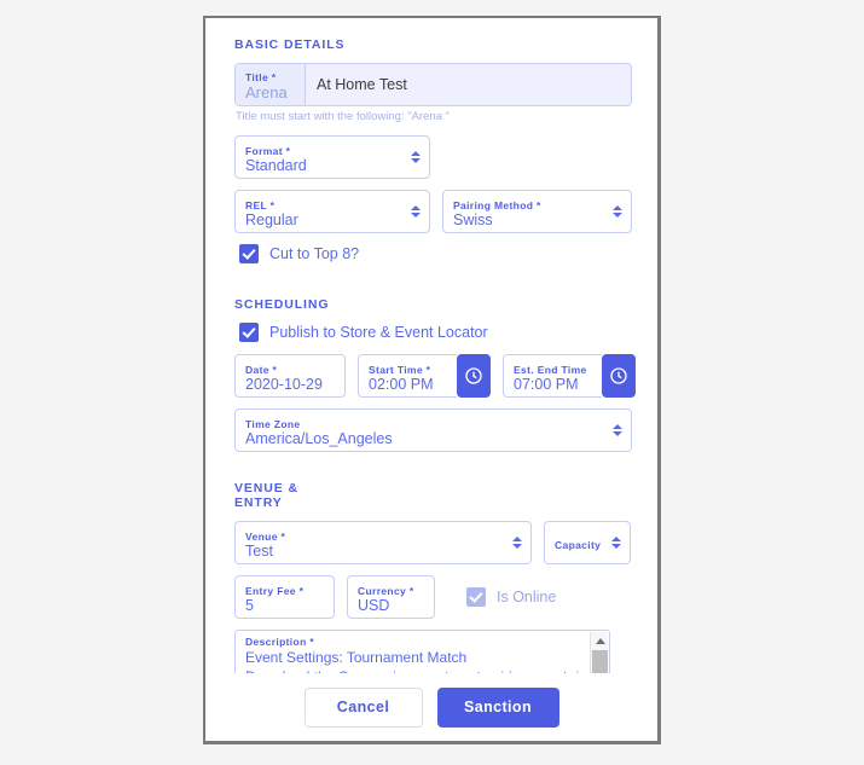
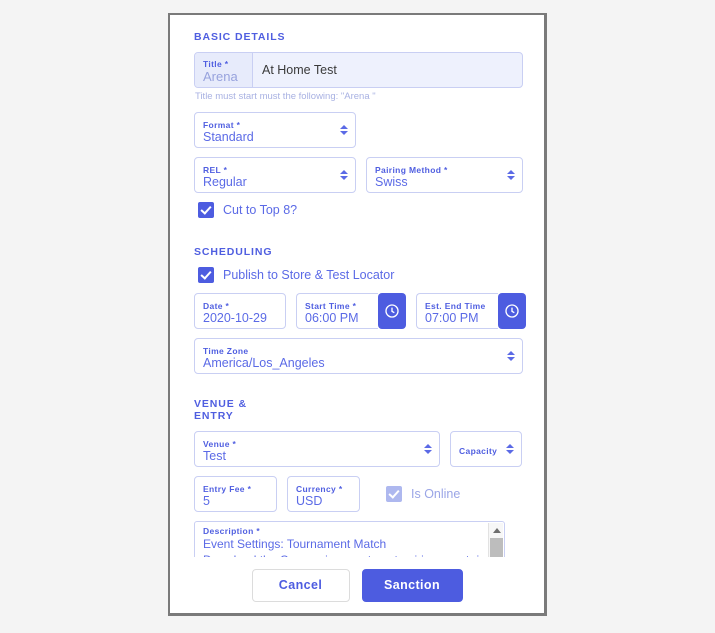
  BASIC DETAILS
  Title *
  Arena
  At Home Test
- Title must start with the following: "Arena "
+ Title must start must the following: "Arena "
  Format *
  Standard
  REL *
  Regular
  Pairing Method *
  Swiss
  Cut to Top 8?
  SCHEDULING
- Publish to Store & Event Locator
+ Publish to Store & Test Locator
  Date *
  2020-10-29
  Start Time *
- 02:00 PM
+ 06:00 PM
  Est. End Time
  07:00 PM
  Time Zone
  America/Los_Angeles
  VENUE &
  ENTRY
  Venue *
  Test
  Capacity
  Entry Fee *
  5
  Currency *
  USD
  Is Online
  Description *
  Event Settings: Tournament Match
  Cancel
  Sanction
